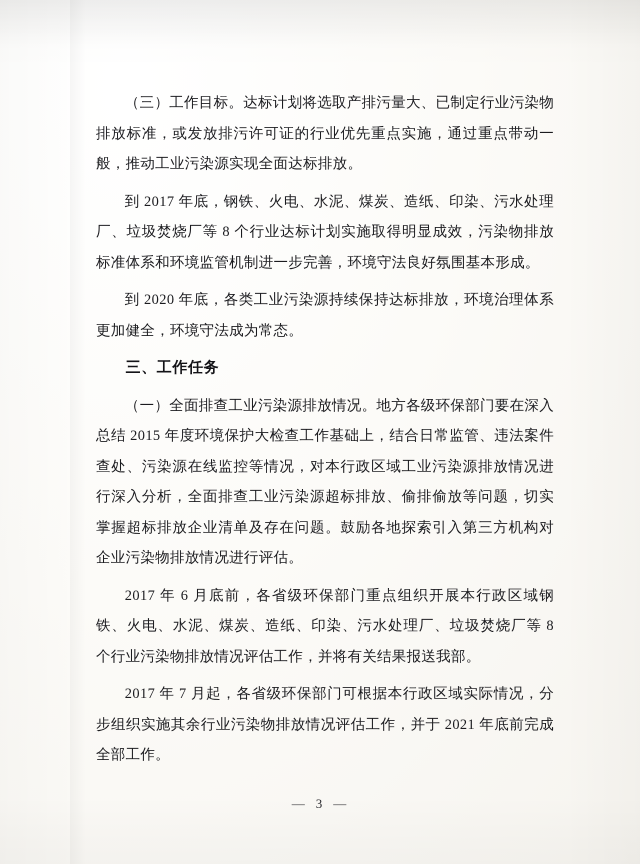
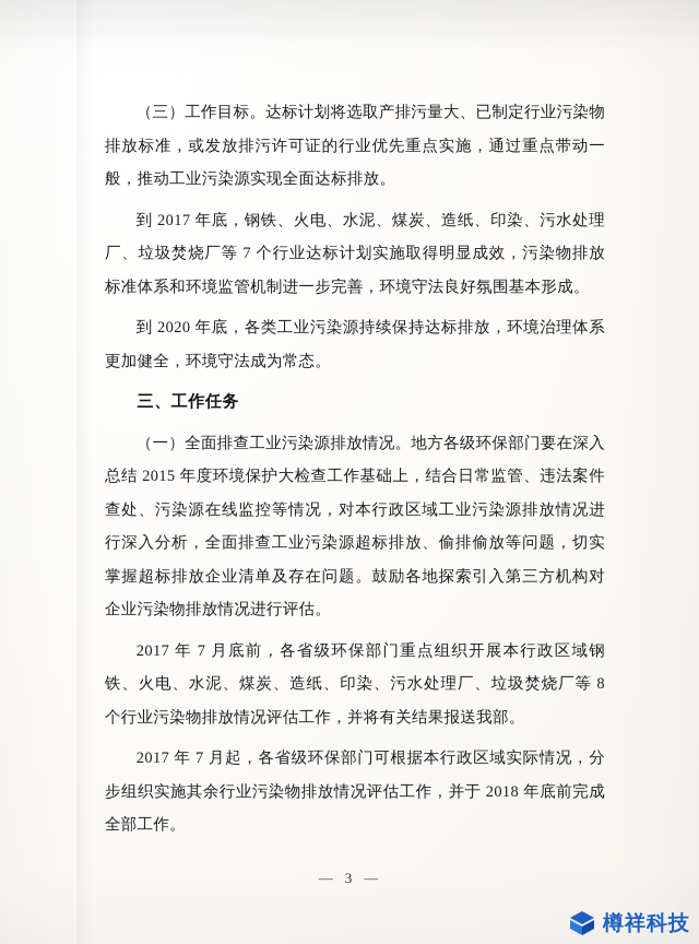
  （三）工作目标。达标计划将选取产排污量大、已制定行业污染物排放标准，或发放排污许可证的行业优先重点实施，通过重点带动一般，推动工业污染源实现全面达标排放。
- 到 2017 年底，钢铁、火电、水泥、煤炭、造纸、印染、污水处理厂、垃圾焚烧厂等 8 个行业达标计划实施取得明显成效，污染物排放标准体系和环境监管机制进一步完善，环境守法良好氛围基本形成。
+ 到 2017 年底，钢铁、火电、水泥、煤炭、造纸、印染、污水处理厂、垃圾焚烧厂等 7 个行业达标计划实施取得明显成效，污染物排放标准体系和环境监管机制进一步完善，环境守法良好氛围基本形成。
  到 2020 年底，各类工业污染源持续保持达标排放，环境治理体系更加健全，环境守法成为常态。
  三、工作任务
  （一）全面排查工业污染源排放情况。地方各级环保部门要在深入总结 2015 年度环境保护大检查工作基础上，结合日常监管、违法案件查处、污染源在线监控等情况，对本行政区域工业污染源排放情况进行深入分析，全面排查工业污染源超标排放、偷排偷放等问题，切实掌握超标排放企业清单及存在问题。鼓励各地探索引入第三方机构对企业污染物排放情况进行评估。
- 2017 年 6 月底前，各省级环保部门重点组织开展本行政区域钢铁、火电、水泥、煤炭、造纸、印染、污水处理厂、垃圾焚烧厂等 8 个行业污染物排放情况评估工作，并将有关结果报送我部。
+ 2017 年 7 月底前，各省级环保部门重点组织开展本行政区域钢铁、火电、水泥、煤炭、造纸、印染、污水处理厂、垃圾焚烧厂等 8 个行业污染物排放情况评估工作，并将有关结果报送我部。
- 2017 年 7 月起，各省级环保部门可根据本行政区域实际情况，分步组织实施其余行业污染物排放情况评估工作，并于 2021 年底前完成全部工作。
+ 2017 年 7 月起，各省级环保部门可根据本行政区域实际情况，分步组织实施其余行业污染物排放情况评估工作，并于 2018 年底前完成全部工作。
  — 3 —
+ 樽祥科技
